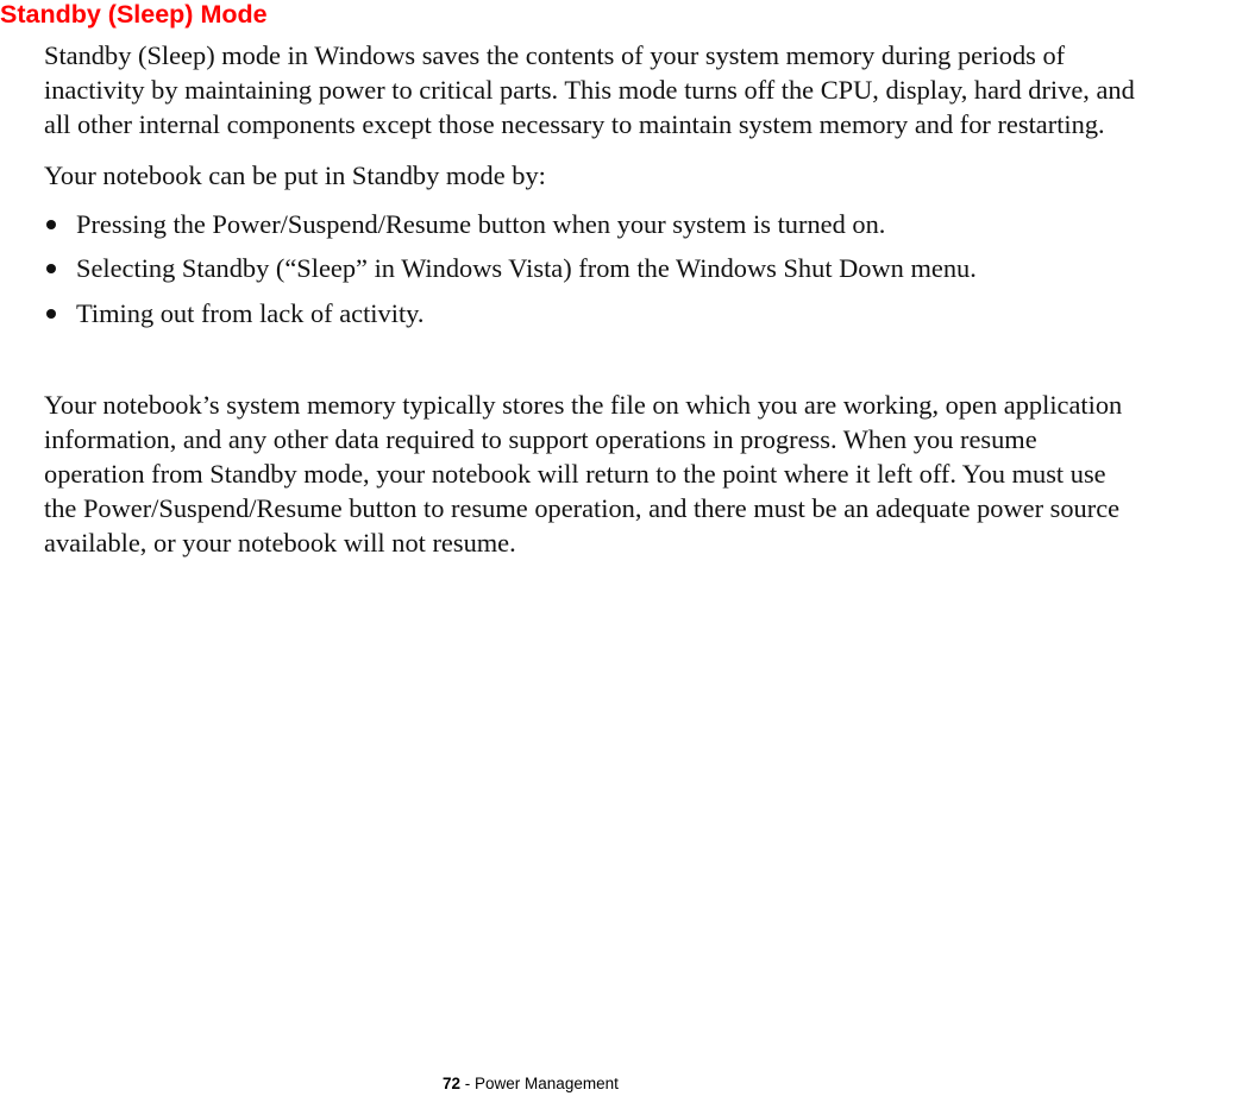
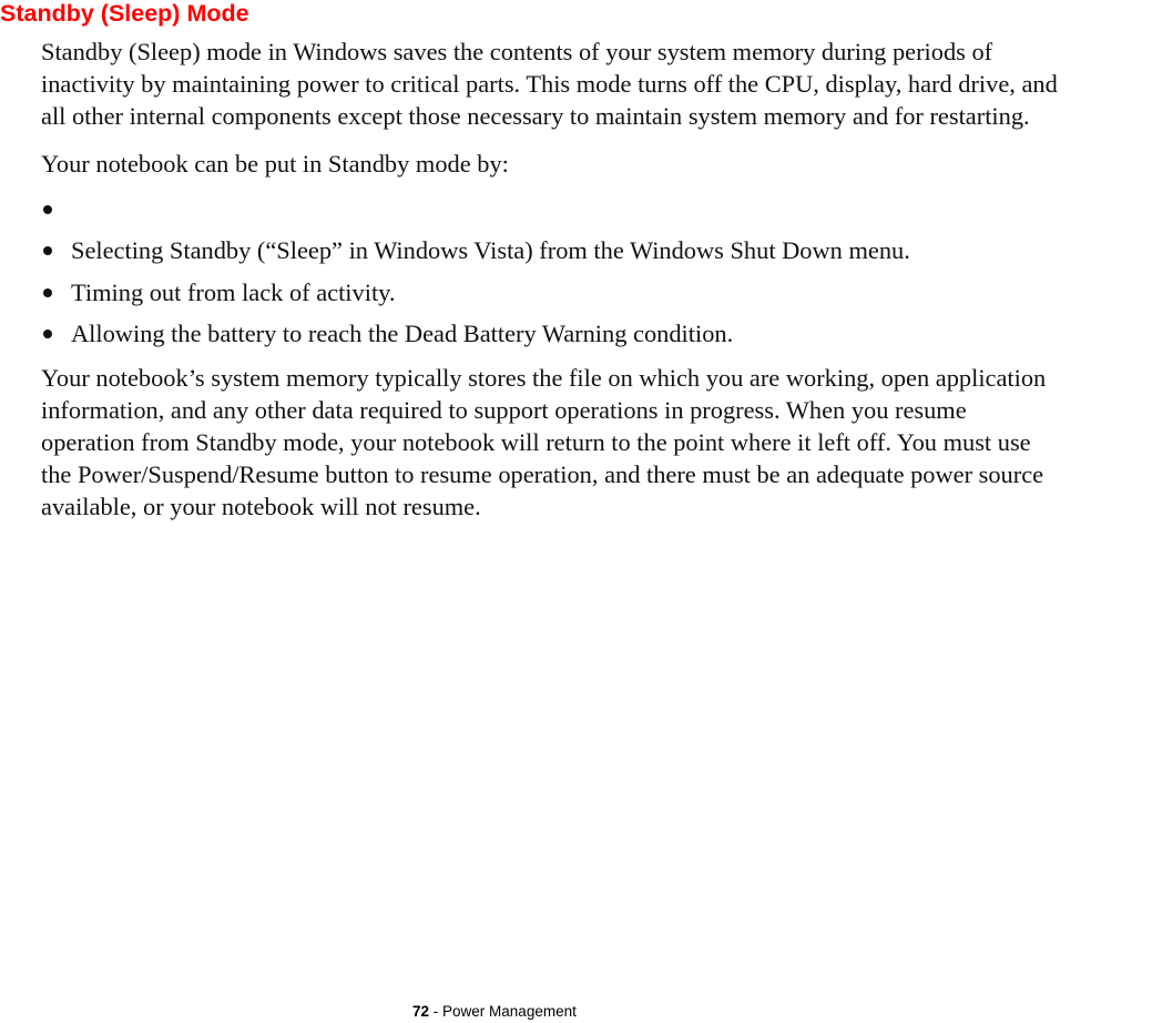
  Standby (Sleep) Mode
  Standby (Sleep) mode in Windows saves the contents of your system memory during periods of
  inactivity by maintaining power to critical parts. This mode turns off the CPU, display, hard drive, and
  all other internal components except those necessary to maintain system memory and for restarting.
  Your notebook can be put in Standby mode by:
- Pressing the Power/Suspend/Resume button when your system is turned on.
  Selecting Standby (“Sleep” in Windows Vista) from the Windows Shut Down menu.
  Timing out from lack of activity.
+ Allowing the battery to reach the Dead Battery Warning condition.
  Your notebook’s system memory typically stores the file on which you are working, open application
  information, and any other data required to support operations in progress. When you resume
  operation from Standby mode, your notebook will return to the point where it left off. You must use
  the Power/Suspend/Resume button to resume operation, and there must be an adequate power source
  available, or your notebook will not resume.
  72 - Power Management
